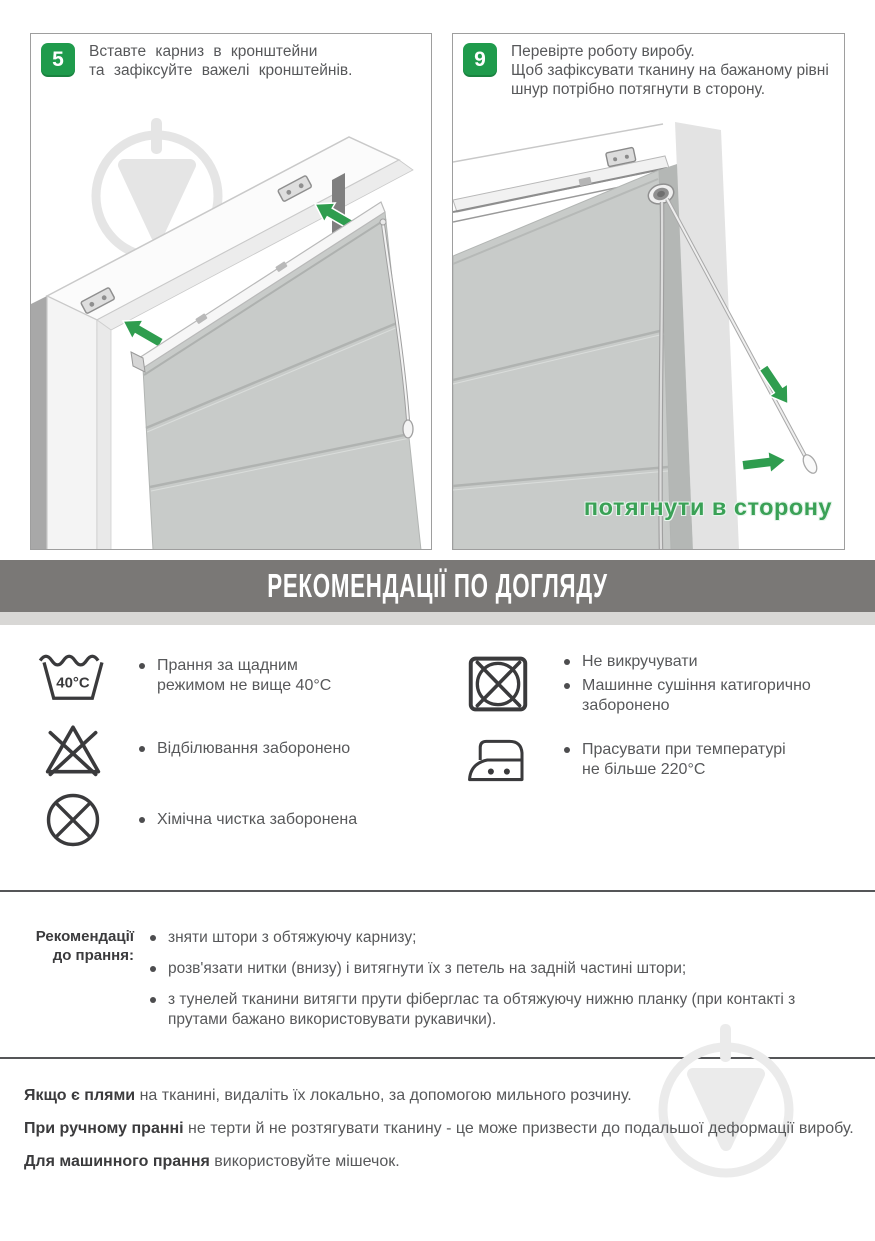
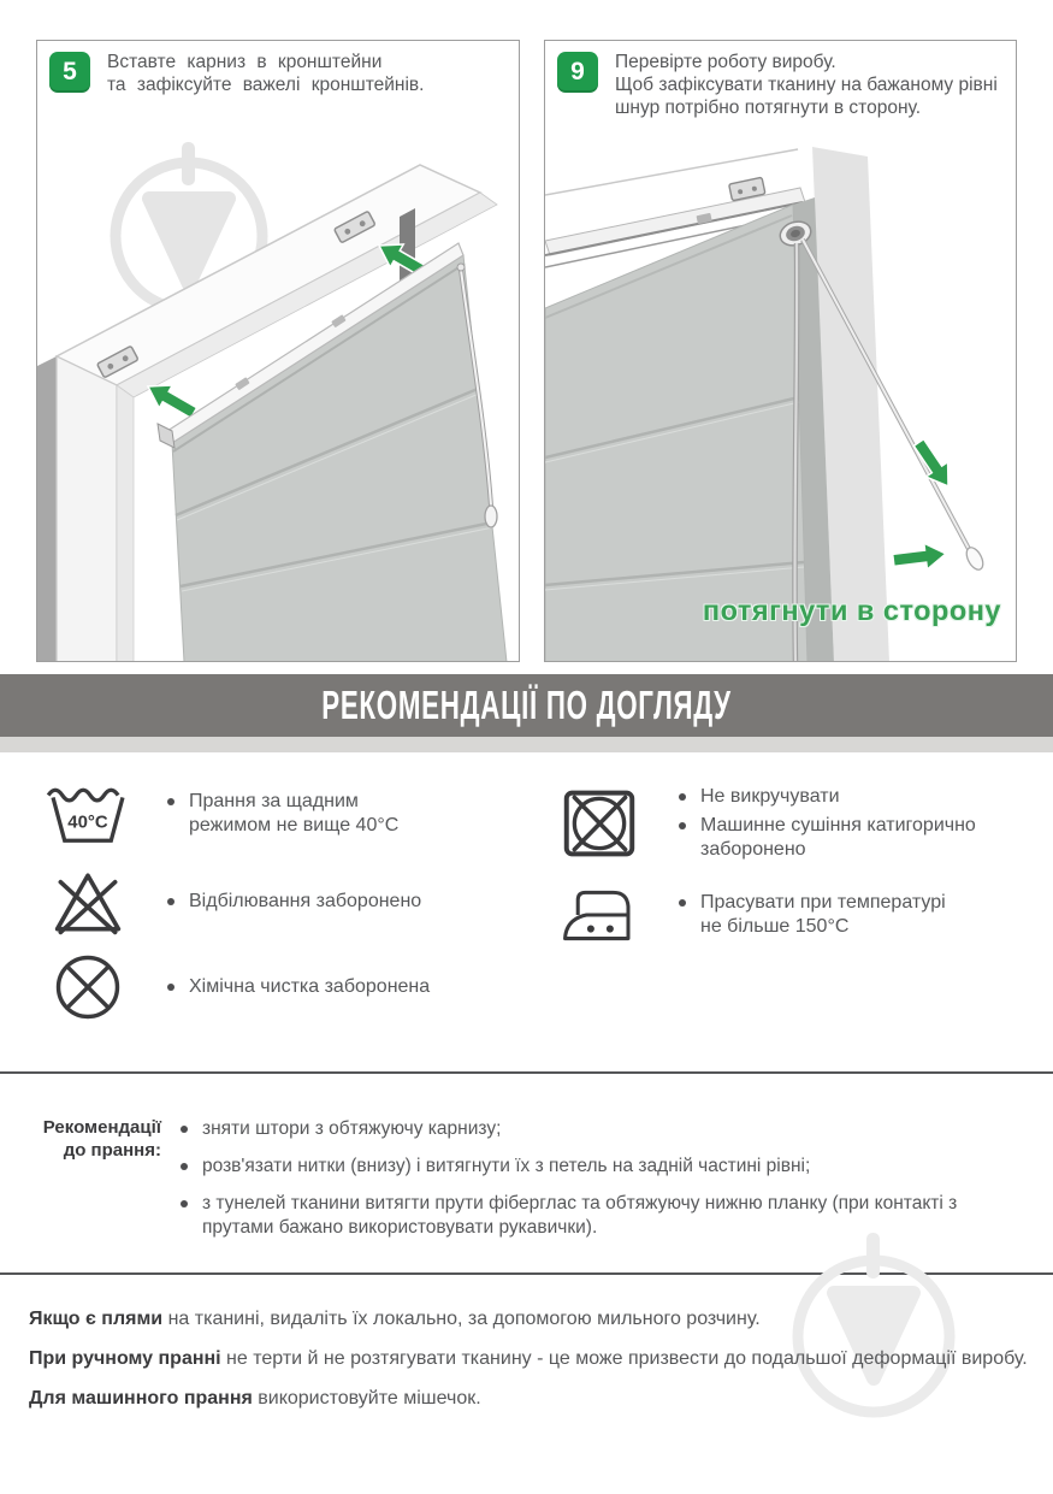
  5
  Вставте карниз в кронштейни
  та зафіксуйте важелі кронштейнів.
  9
  Перевірте роботу виробу.
  Щоб зафіксувати тканину на бажаному рівні шнур потрібно потягнути в сторону.
  потягнути в сторону
  РЕКОМЕНДАЦІЇ ПО ДОГЛЯДУ
  40°C
  Прання за щадним режимом не вище 40°С
  Відбілювання заборонено
  Хімічна чистка заборонена
  Не викручувати
  Машинне сушіння катигорично заборонено
- Прасувати при температурі не більше 220°С
+ Прасувати при температурі не більше 150°С
  Рекомендації
  до прання:
  зняти штори з обтяжуючу карнизу;
- розв'язати нитки (внизу) і витягнути їх з петель на задній частині штори;
+ розв'язати нитки (внизу) і витягнути їх з петель на задній частині рівні;
  з тунелей тканини витягти прути фіберглас та обтяжуючу нижню планку (при контакті з прутами бажано використовувати рукавички).
  Якщо є плями на тканині, видаліть їх локально, за допомогою мильного розчину.
  При ручному пранні не терти й не розтягувати тканину - це може призвести до подальшої деформації виробу.
  Для машинного прання використовуйте мішечок.
